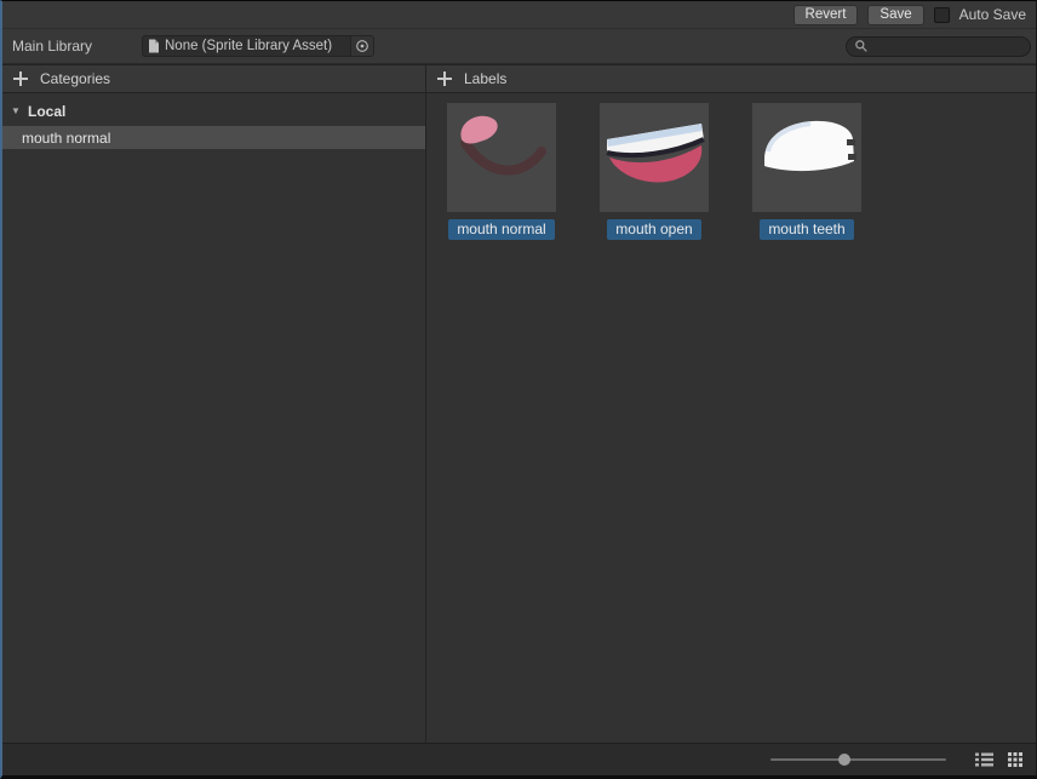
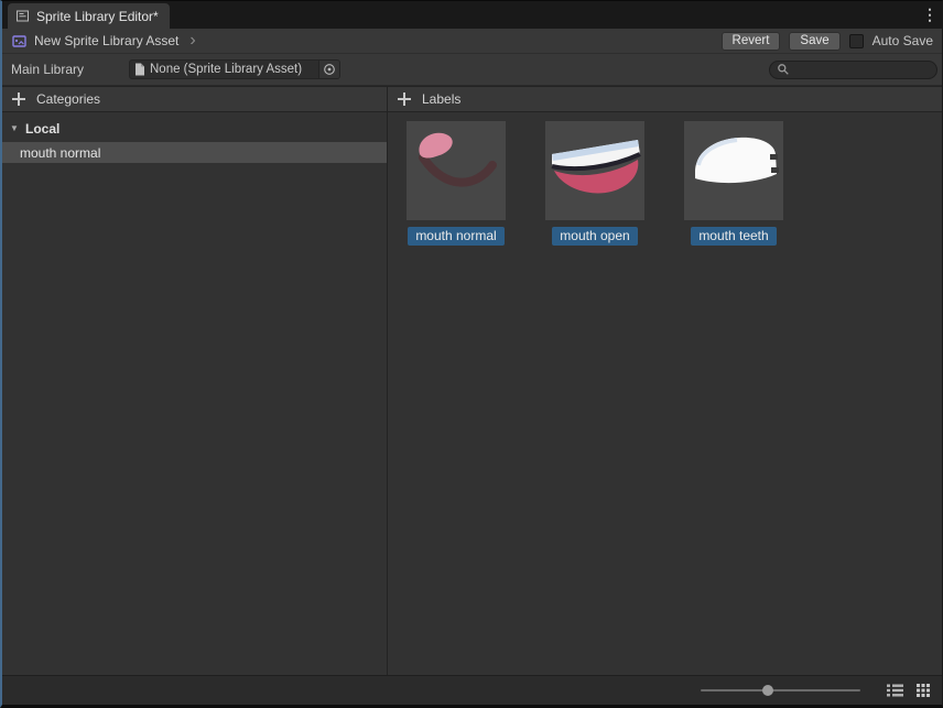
+ Sprite Library Editor*
+ ⋮
+ New Sprite Library Asset
+ ›
  Revert
  Save
  Auto Save
  Main Library
  None (Sprite Library Asset)
  Categories
  Labels
  ▼
  Local
  mouth normal
  mouth normal
  mouth open
  mouth teeth
